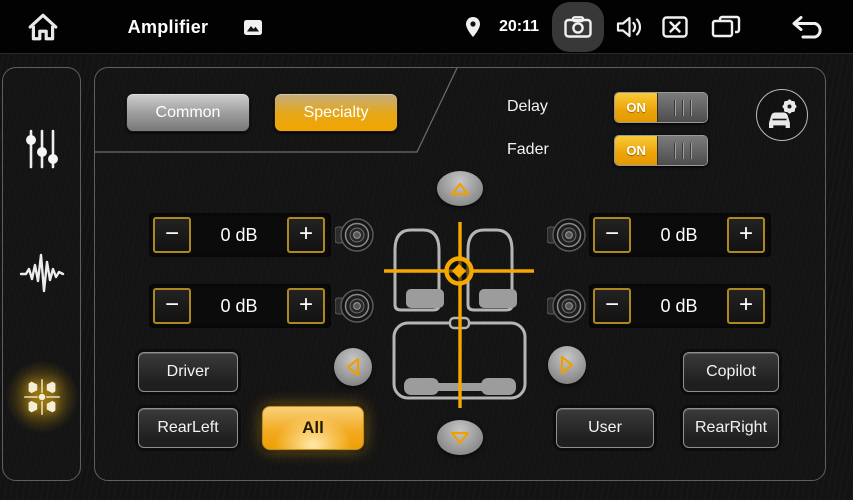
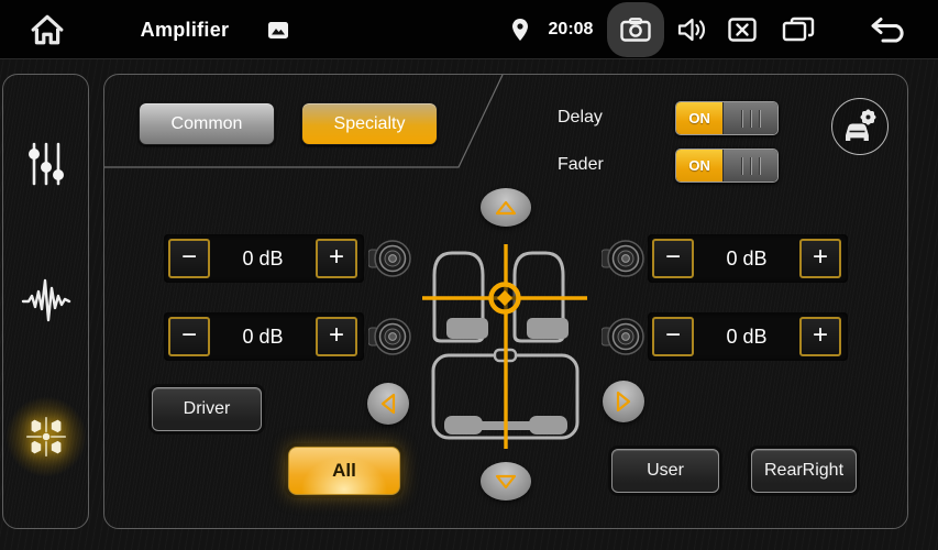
  Amplifier
- 20:11
+ 20:08
  Common
  Specialty
  Delay
  ON
  Fader
  ON
  −
  0 dB
  +
  −
  0 dB
  +
  −
  0 dB
  +
  −
  0 dB
  +
  Driver
- RearLeft
  All
  User
- Copilot
  RearRight
